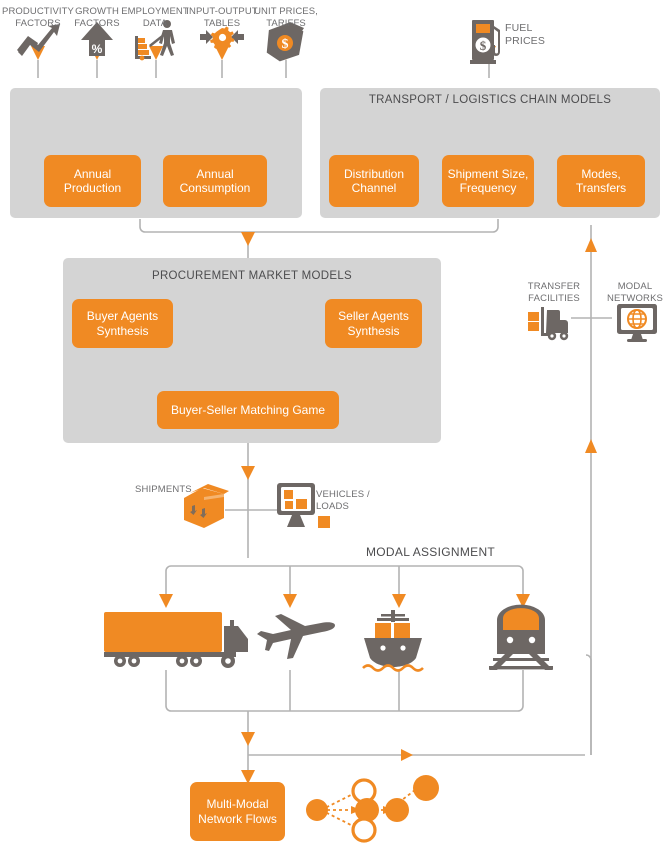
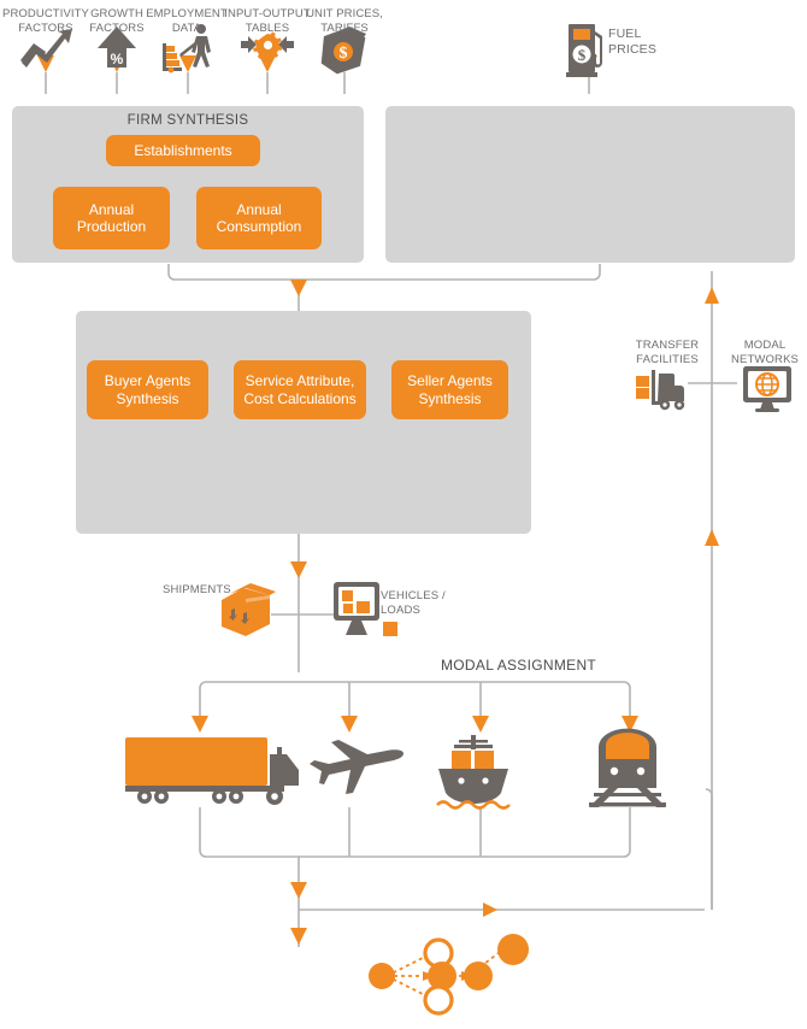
  %
  $
  $
  PRODUCTIVITY
  FACTORS
  GROWTH
  FACTORS
  EMPLOYMENT
  DATA
  INPUT-OUTPUT
  TABLES
  UNIT PRICES,
  TARIFFS
  FUEL
  PRICES
+ FIRM SYNTHESIS
+ Establishments
  Annual
  Production
  Annual
  Consumption
- TRANSPORT / LOGISTICS CHAIN MODELS
- Distribution
- Channel
- Shipment Size,
- Frequency
- Modes,
- Transfers
- PROCUREMENT MARKET MODELS
  Buyer Agents
  Synthesis
+ Service Attribute,
+ Cost Calculations
  Seller Agents
  Synthesis
- Buyer-Seller Matching Game
  TRANSFER
  FACILITIES
  MODAL
  NETWORKS
  SHIPMENTS
  VEHICLES /
  LOADS
  MODAL ASSIGNMENT
- Multi-Modal
- Network Flows
